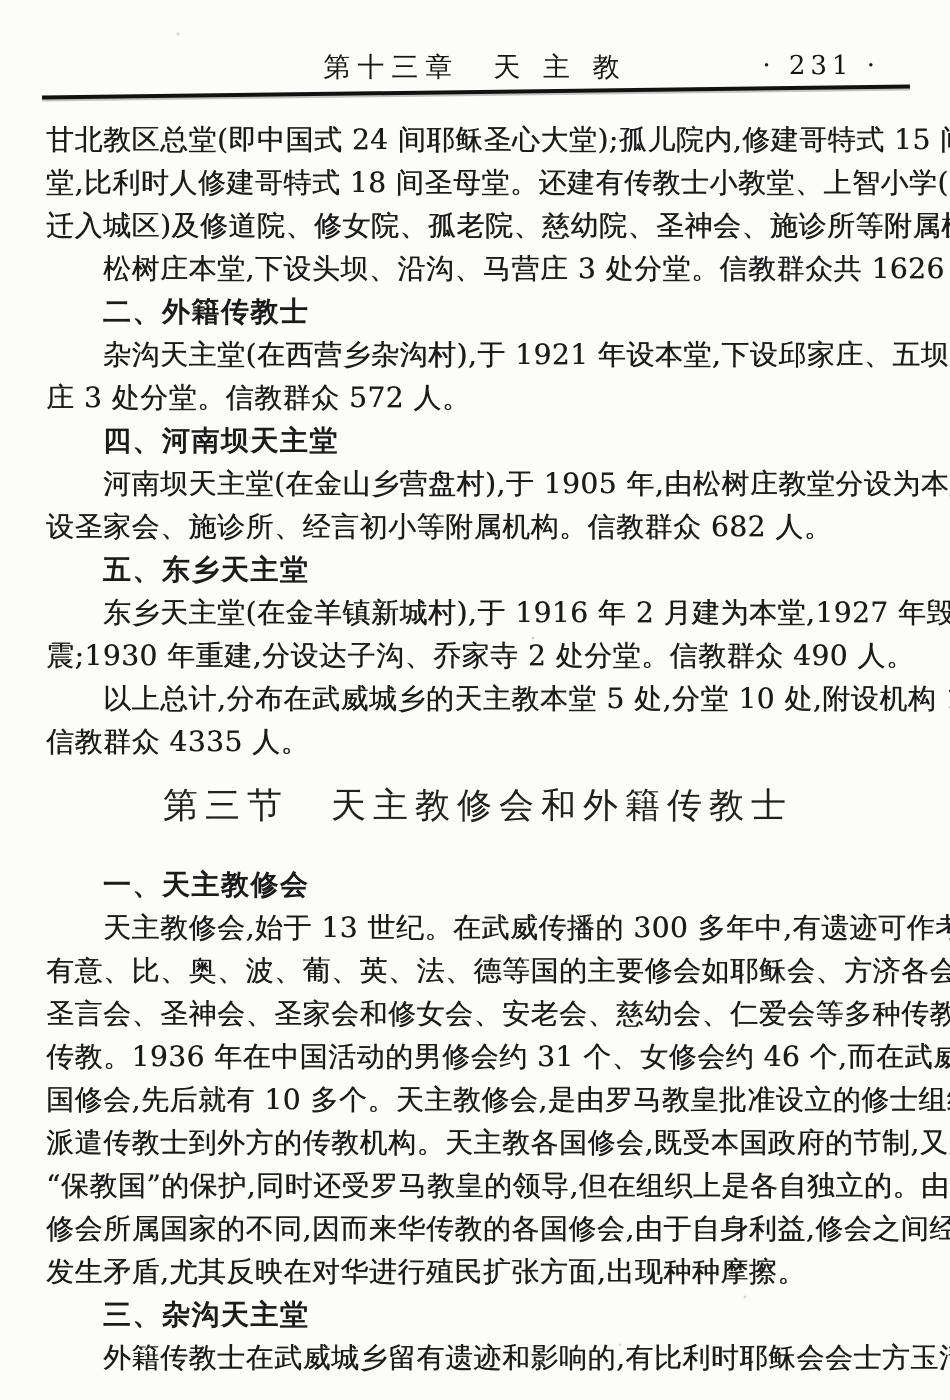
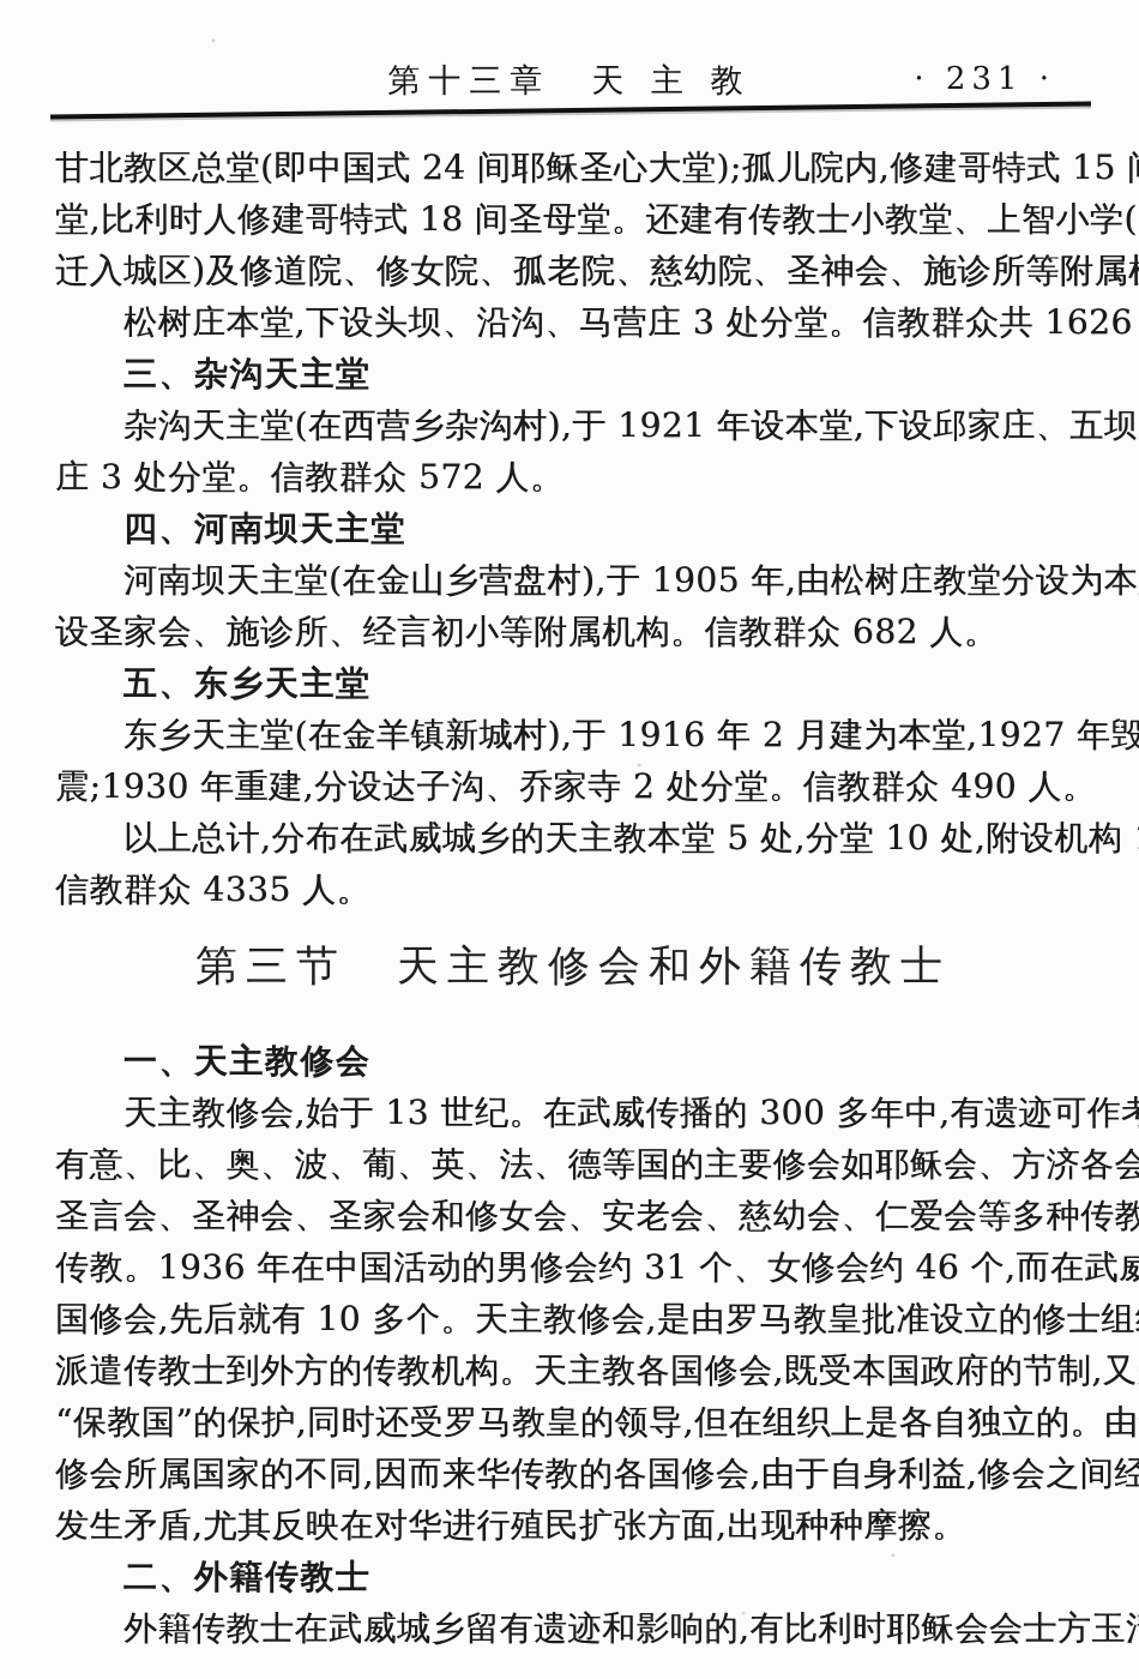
  第十三章 天 主 教
  · 231 ·
  甘北教区总堂(即中国式 24 间耶稣圣心大堂);孤儿院内,修建哥特式 15
  堂,比利时人修建哥特式 18 间圣母堂。还建有传教士小教堂、上智小学(
  迁入城区)及修道院、修女院、孤老院、慈幼院、圣神会、施诊所等附属
  松树庄本堂,下设头坝、沿沟、马营庄 3 处分堂。信教群众共 1626
- 二、外籍传教士
+ 三、杂沟天主堂
  杂沟天主堂(在西营乡杂沟村),于 1921 年设本堂,下设邱家庄、五坝
  庄 3 处分堂。信教群众 572 人。
  四、河南坝天主堂
  河南坝天主堂(在金山乡营盘村),于 1905 年,由松树庄教堂分设为本
  设圣家会、施诊所、经言初小等附属机构。信教群众 682 人。
  五、东乡天主堂
  东乡天主堂(在金羊镇新城村),于 1916 年 2 月建为本堂,1927 年毁
  震;1930 年重建,分设达子沟、乔家寺 2 处分堂。信教群众 490 人。
  以上总计,分布在武威城乡的天主教本堂 5 处,分堂 10 处,附设机构
  信教群众 4335 人。
  第三节 天主教修会和外籍传教士
  一、天主教修会
  天主教修会,始于 13 世纪。在武威传播的 300 多年中,有遗迹可作考
  有意、比、奥、波、葡、英、法、德等国的主要修会如耶稣会、方济各会
  圣言会、圣神会、圣家会和修女会、安老会、慈幼会、仁爱会等多种传教
  传教。1936 年在中国活动的男修会约 31 个、女修会约 46 个,而在武威
  国修会,先后就有 10 多个。天主教修会,是由罗马教皇批准设立的修士组
  派遣传教士到外方的传教机构。天主教各国修会,既受本国政府的节制,又
  “保教国”的保护,同时还受罗马教皇的领导,但在组织上是各自独立的。由
  修会所属国家的不同,因而来华传教的各国修会,由于自身利益,修会之间经
  发生矛盾,尤其反映在对华进行殖民扩张方面,出现种种摩擦。
- 三、杂沟天主堂
+ 二、外籍传教士
  外籍传教士在武威城乡留有遗迹和影响的,有比利时耶稣会会士方玉
